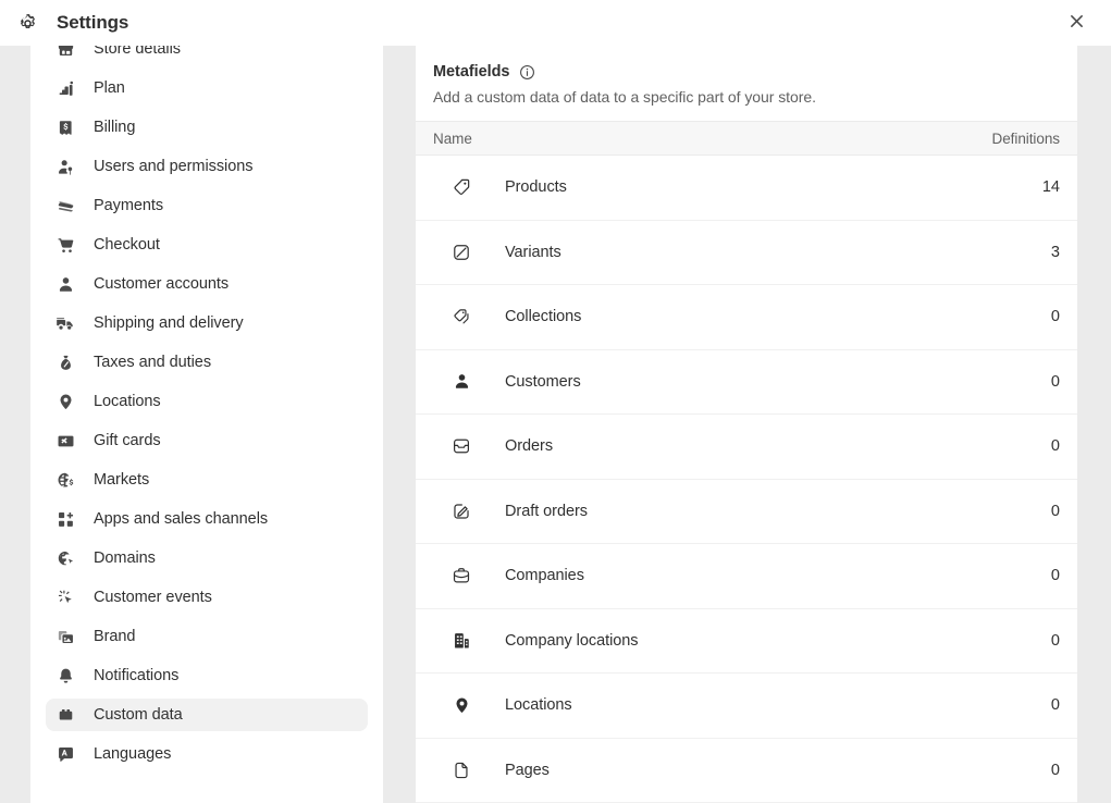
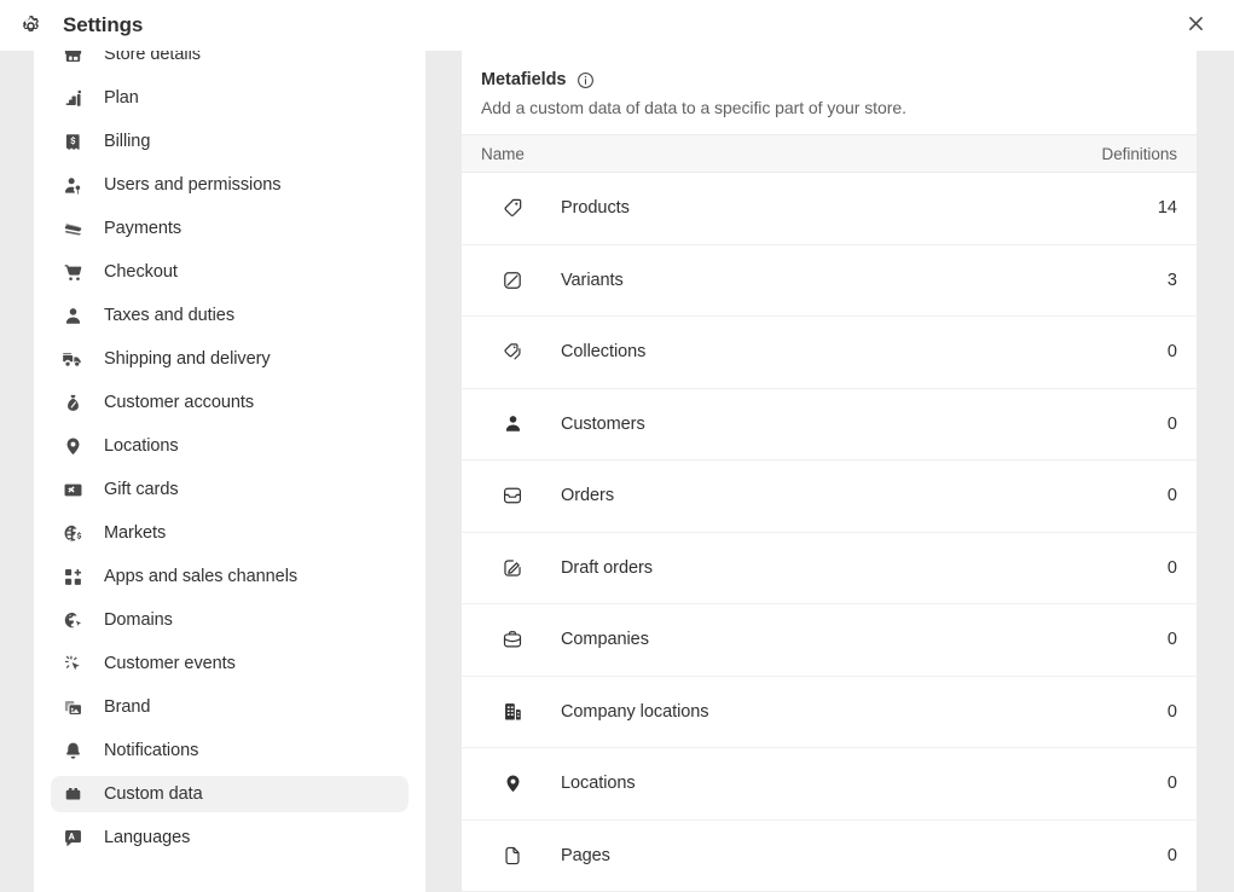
  Settings
  Store details
  Plan
  Billing
  Users and permissions
  Payments
  Checkout
- Customer accounts
+ Taxes and duties
  Shipping and delivery
- Taxes and duties
+ Customer accounts
  Locations
  Gift cards
  Markets
  Apps and sales channels
  Domains
  Customer events
  Brand
  Notifications
  Custom data
  Languages
  Metafields
  Add a custom data of data to a specific part of your store.
  Name
  Definitions
  Products
  14
  Variants
  3
  Collections
  0
  Customers
  0
  Orders
  0
  Draft orders
  0
  Companies
  0
  Company locations
  0
  Locations
  0
  Pages
  0
